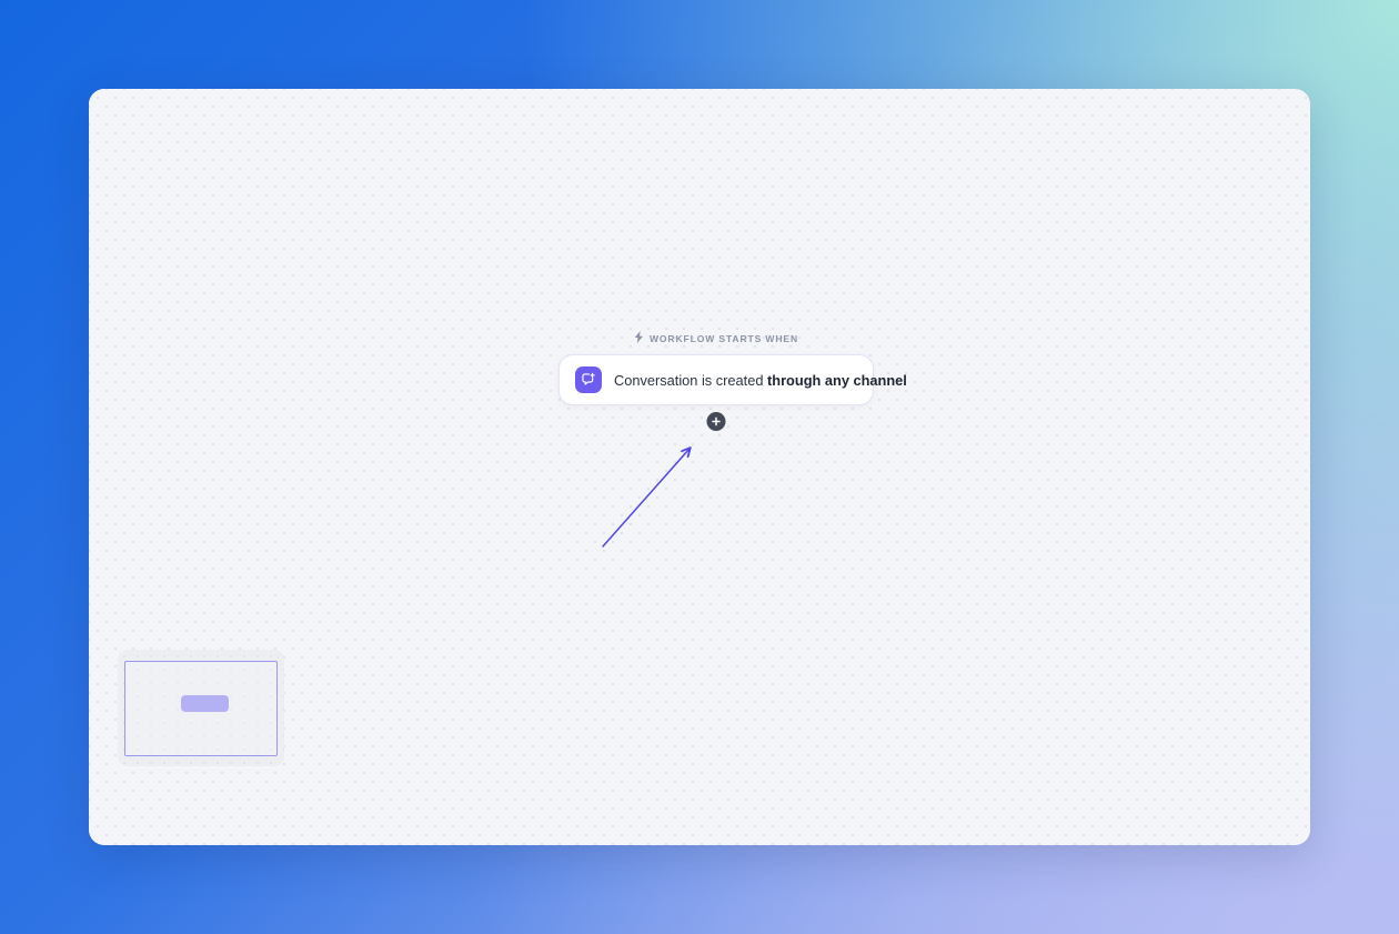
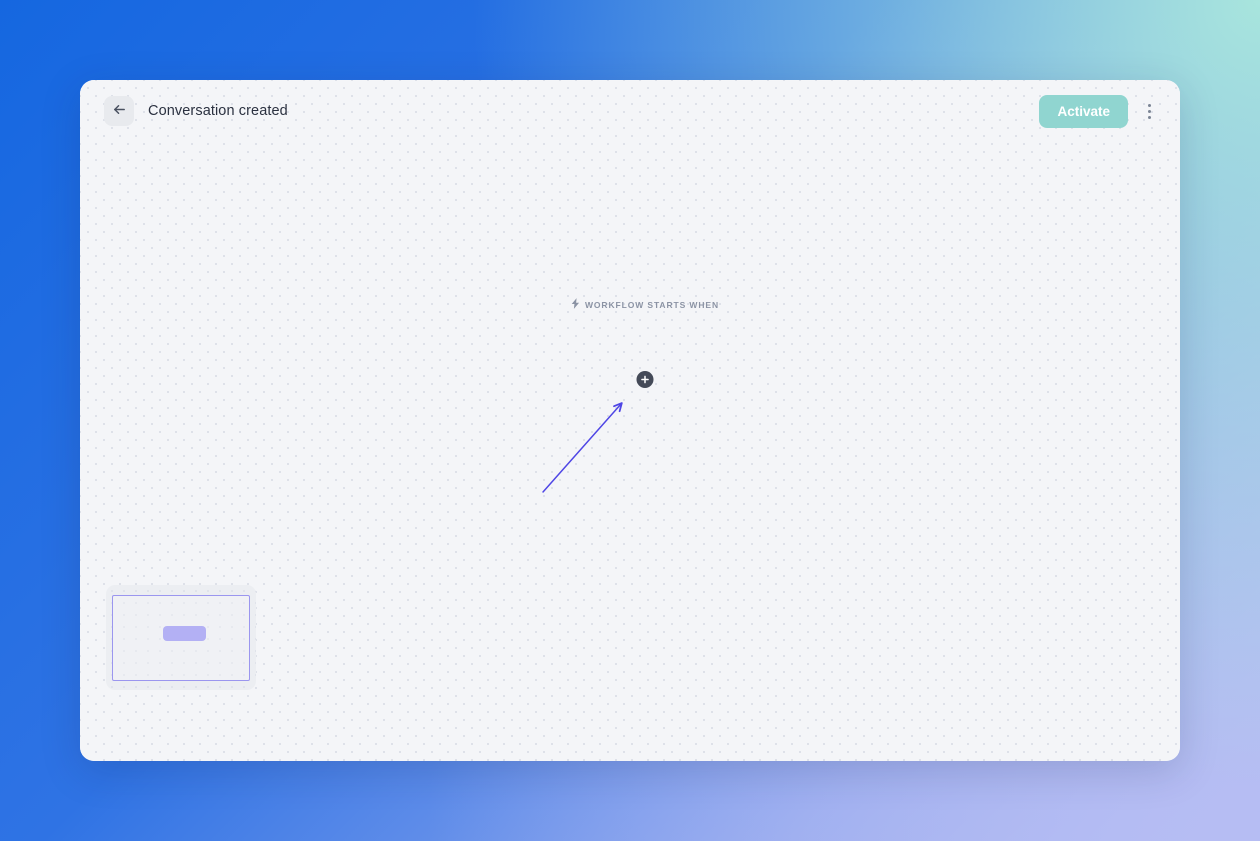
+ Conversation created
+ Activate
  WORKFLOW STARTS WHEN
- Conversation is created through any channel
